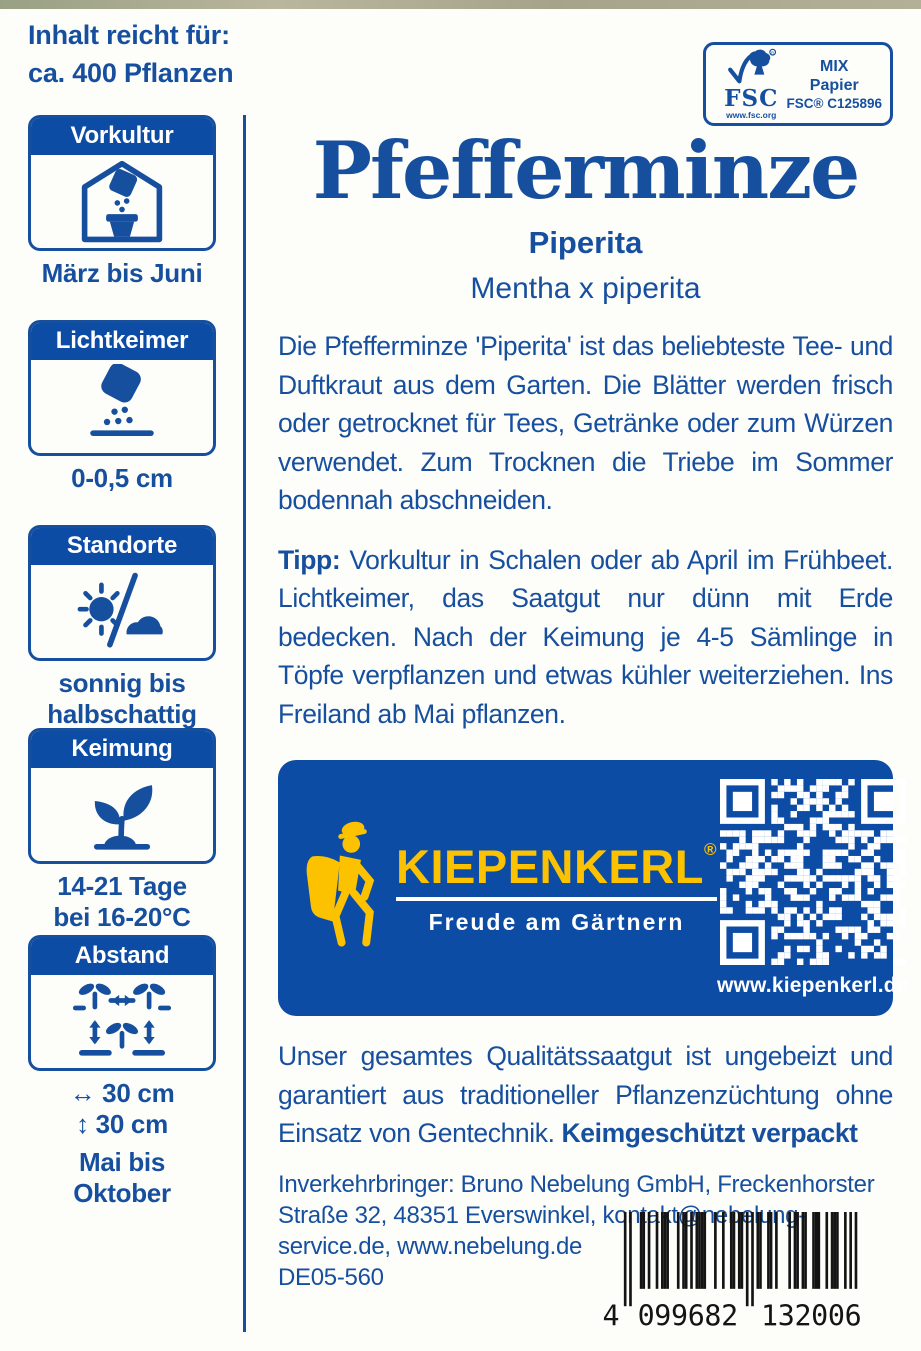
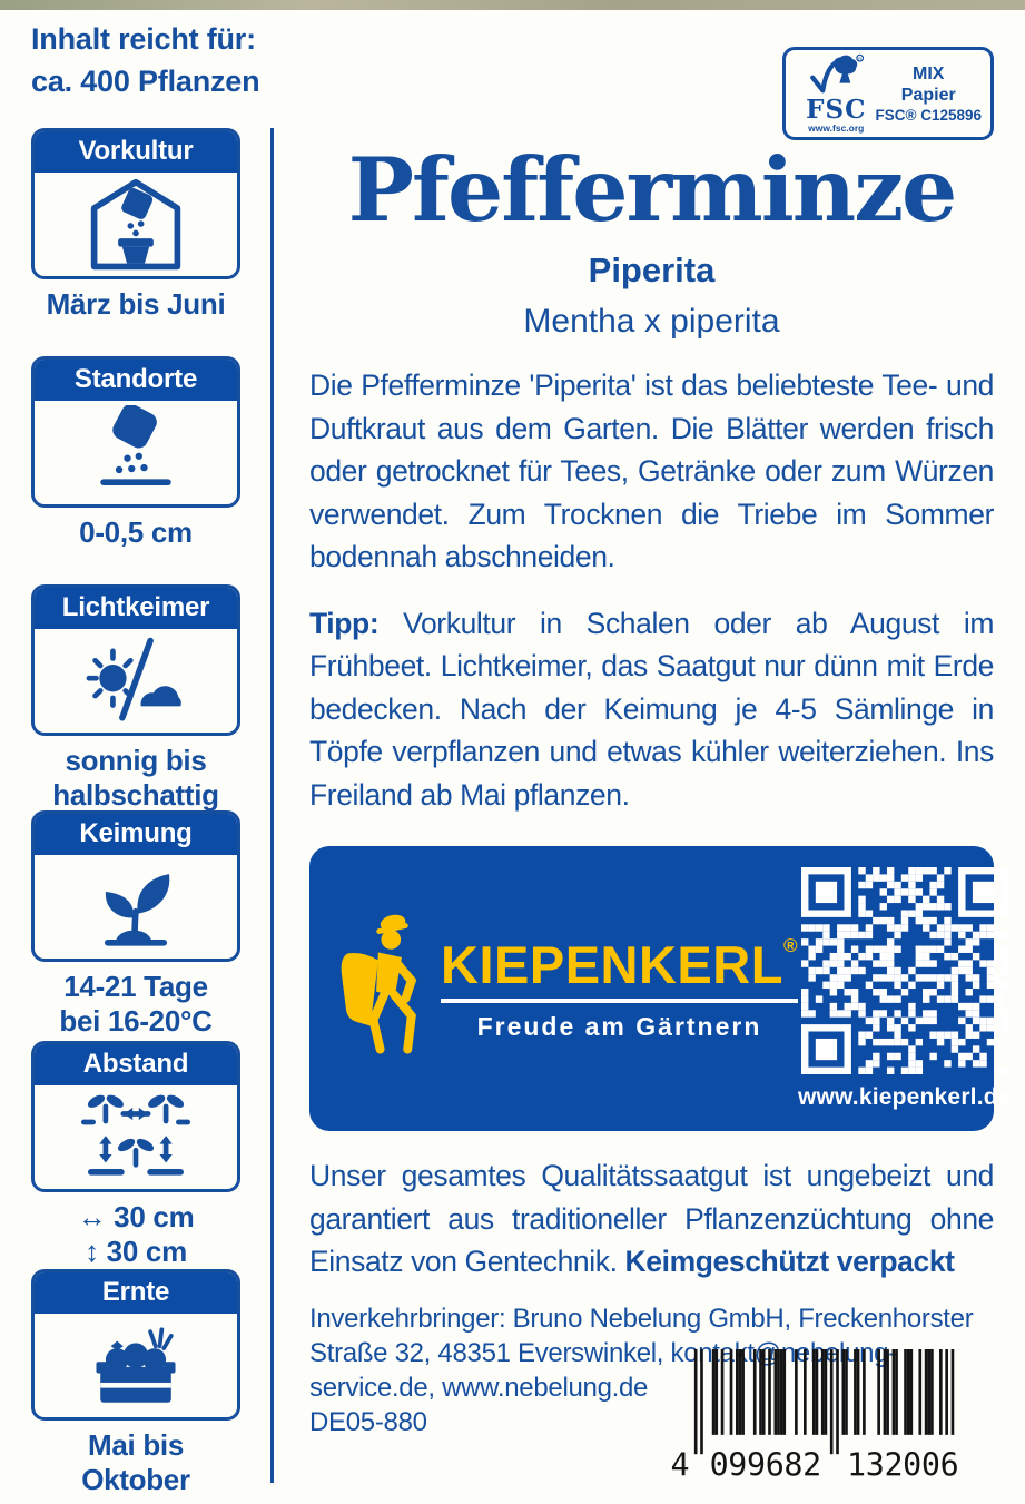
  Inhalt reicht für:
  ca. 400 Pflanzen
  FSC
  www.fsc.org
  MIX
  Papier
  FSC® C125896
  Vorkultur
  März bis Juni
- Lichtkeimer
+ Standorte
  0-0,5 cm
- Standorte
+ Lichtkeimer
  sonnig bis
  halbschattig
  Keimung
  14-21 Tage
  bei 16-20°C
  Abstand
  ↔ 30 cm
  ↕ 30 cm
+ Ernte
  Mai bis
  Oktober
  Pfefferminze
  Piperita
  Mentha x piperita
  Die Pfefferminze 'Piperita' ist das beliebteste Tee- und Duftkraut aus dem Garten. Die Blätter werden frisch oder getrocknet für Tees, Getränke oder zum Würzen verwendet. Zum Trocknen die Triebe im Sommer bodennah abschneiden.
- Tipp: Vorkultur in Schalen oder ab April im Frühbeet. Lichtkeimer, das Saatgut nur dünn mit Erde bedecken. Nach der Keimung je 4-5 Sämlinge in Töpfe verpflanzen und etwas kühler weiterziehen. Ins Freiland ab Mai pflanzen.
+ Tipp: Vorkultur in Schalen oder ab August im Frühbeet. Lichtkeimer, das Saatgut nur dünn mit Erde bedecken. Nach der Keimung je 4-5 Sämlinge in Töpfe verpflanzen und etwas kühler weiterziehen. Ins Freiland ab Mai pflanzen.
  KIEPENKERL®
  Freude am Gärtnern
  www.kiepenkerl.de
  Unser gesamtes Qualitätssaatgut ist ungebeizt und garantiert aus traditioneller Pflanzenzüchtung ohne Einsatz von Gentechnik. Keimgeschützt verpackt
  Inverkehrbringer: Bruno Nebelung GmbH, Freckenhorster Straße 32, 48351 Everswinkel, konat@neungservice.de, www.nebelung.de
- DE05-560
+ DE05-880
  4
  099682
  132006
